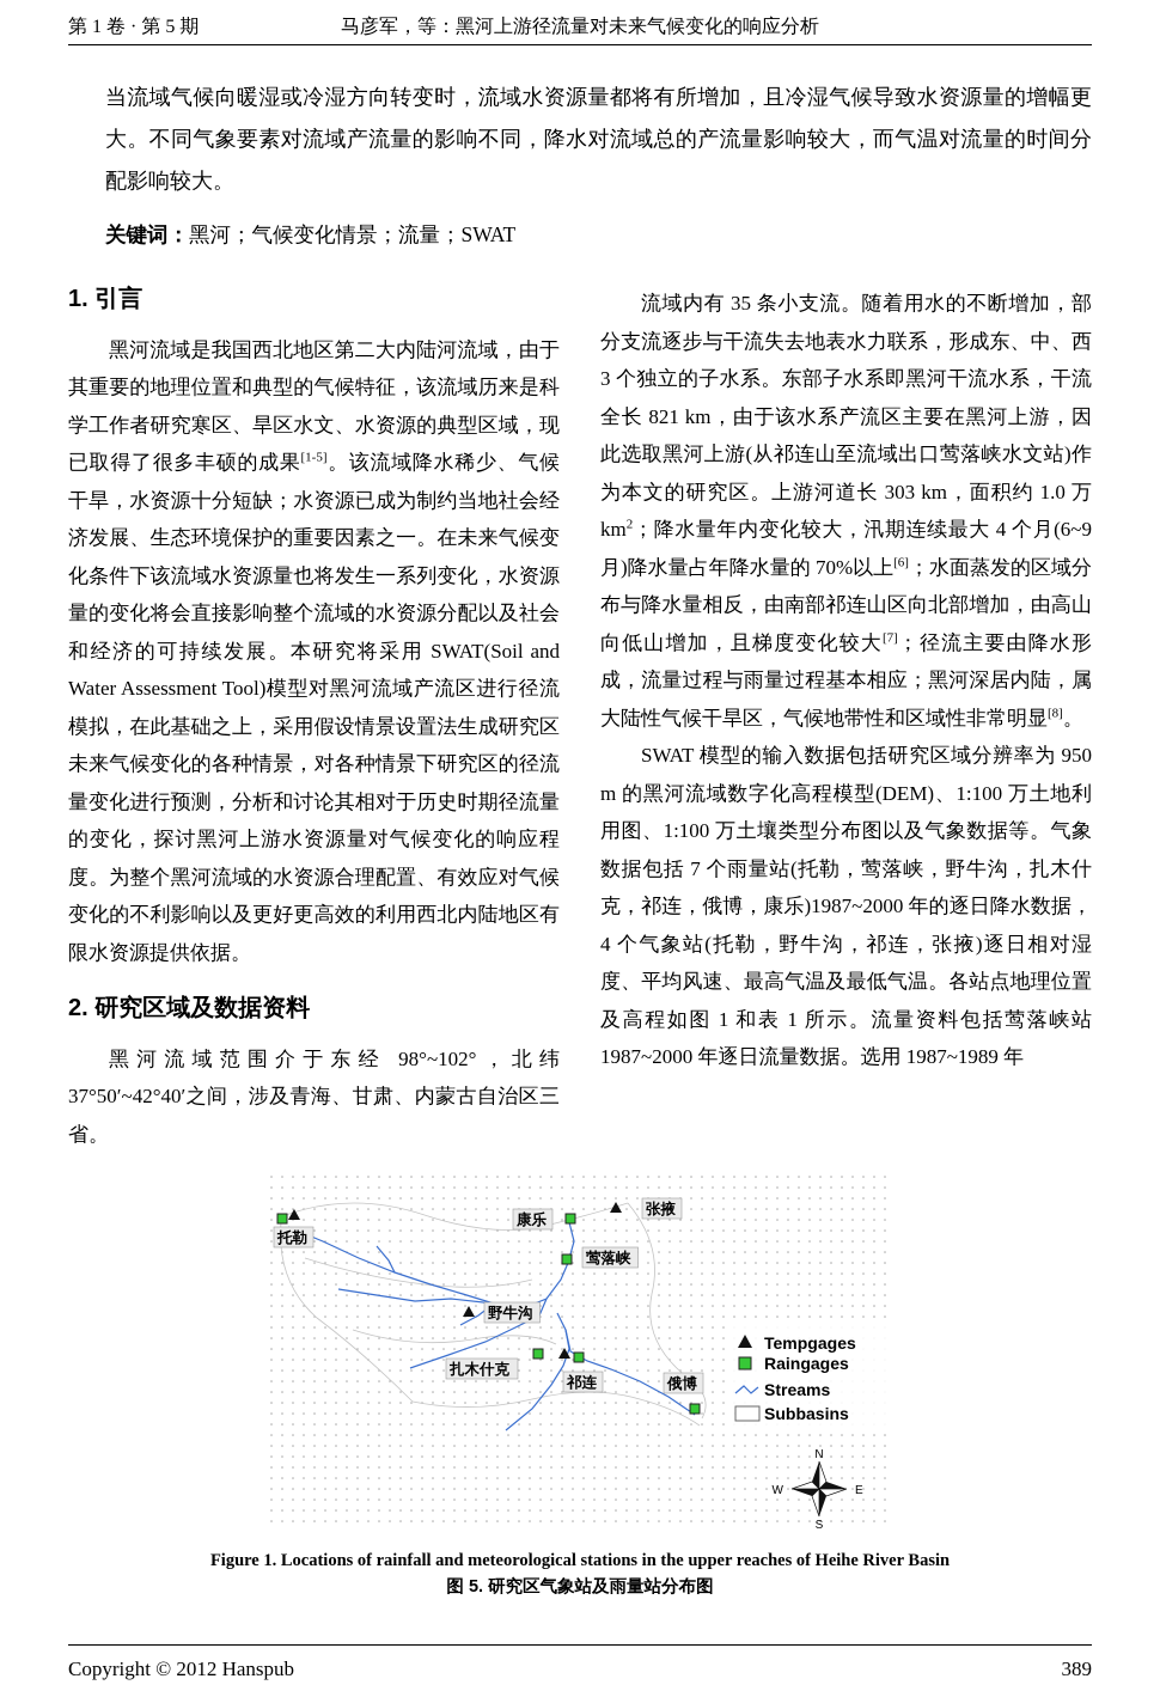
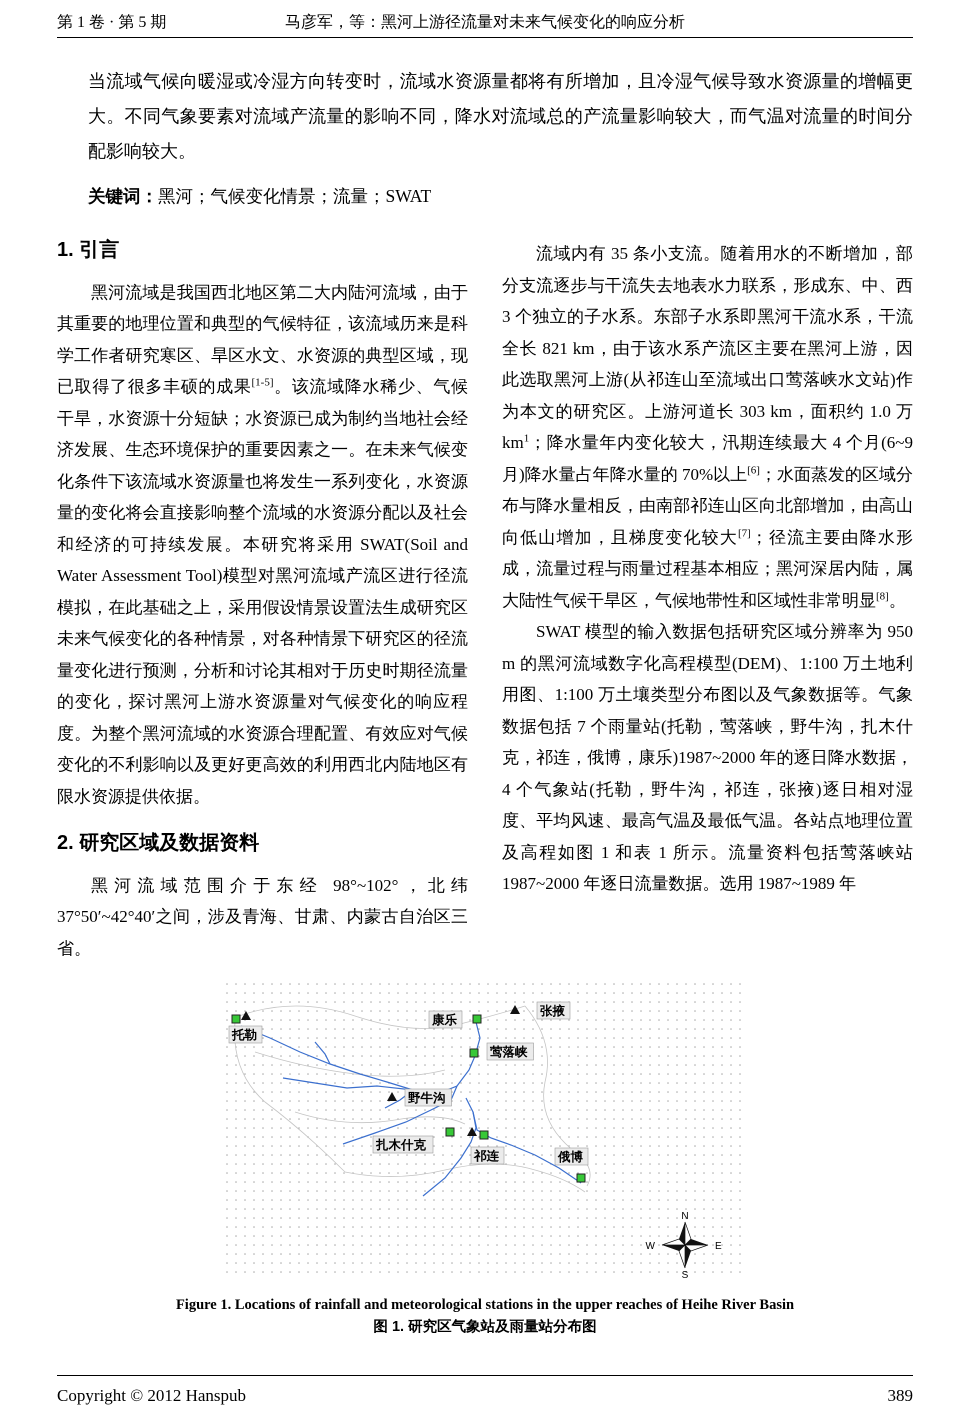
  第 1 卷 · 第 5 期
  马彦军，等：黑河上游径流量对未来气候变化的响应分析
  当流域气候向暖湿或冷湿方向转变时，流域水资源量都将有所增加，且冷湿气候导致水资源量的增幅更大。不同气象要素对流域产流量的影响不同，降水对流域总的产流量影响较大，而气温对流量的时间分配影响较大。
  关键词：黑河；气候变化情景；流量；SWAT
  1. 引言
  黑河流域是我国西北地区第二大内陆河流域，由于其重要的地理位置和典型的气候特征，该流域历来是科学工作者研究寒区、旱区水文、水资源的典型区域，现已取得了很多丰硕的成果[1-5]。该流域降水稀少、气候干旱，水资源十分短缺；水资源已成为制约当地社会经济发展、生态环境保护的重要因素之一。在未来气候变化条件下该流域水资源量也将发生一系列变化，水资源量的变化将会直接影响整个流域的水资源分配以及社会和经济的可持续发展。本研究将采用 SWAT(Soil and Water Assessment Tool)模型对黑河流域产流区进行径流模拟，在此基础之上，采用假设情景设置法生成研究区未来气候变化的各种情景，对各种情景下研究区的径流量变化进行预测，分析和讨论其相对于历史时期径流量的变化，探讨黑河上游水资源量对气候变化的响应程度。为整个黑河流域的水资源合理配置、有效应对气候变化的不利影响以及更好更高效的利用西北内陆地区有限水资源提供依据。
  2. 研究区域及数据资料
  黑河流域范围介于东经 98°~102°，北纬 37°50′~42°40′之间，涉及青海、甘肃、内蒙古自治区三省。
- 流域内有 35 条小支流。随着用水的不断增加，部分支流逐步与干流失去地表水力联系，形成东、中、西 3 个独立的子水系。东部子水系即黑河干流水系，干流全长 821 km，由于该水系产流区主要在黑河上游，因此选取黑河上游(从祁连山至流域出口莺落峡水文站)作为本文的研究区。上游河道长 303 km，面积约 1.0 万 km2；降水量年内变化较大，汛期连续最大 4 个月(6~9 月)降水量占年降水量的 70%以上[6]；水面蒸发的区域分布与降水量相反，由南部祁连山区向北部增加，由高山向低山增加，且梯度变化较大[7]；径流主要由降水形成，流量过程与雨量过程基本相应；黑河深居内陆，属大陆性气候干旱区，气候地带性和区域性非常明显[8]。
+ 流域内有 35 条小支流。随着用水的不断增加，部分支流逐步与干流失去地表水力联系，形成东、中、西 3 个独立的子水系。东部子水系即黑河干流水系，干流全长 821 km，由于该水系产流区主要在黑河上游，因此选取黑河上游(从祁连山至流域出口莺落峡水文站)作为本文的研究区。上游河道长 303 km，面积约 1.0 万 km1；降水量年内变化较大，汛期连续最大 4 个月(6~9 月)降水量占年降水量的 70%以上[6]；水面蒸发的区域分布与降水量相反，由南部祁连山区向北部增加，由高山向低山增加，且梯度变化较大[7]；径流主要由降水形成，流量过程与雨量过程基本相应；黑河深居内陆，属大陆性气候干旱区，气候地带性和区域性非常明显[8]。
  SWAT 模型的输入数据包括研究区域分辨率为 950 m 的黑河流域数字化高程模型(DEM)、1:100 万土地利用图、1:100 万土壤类型分布图以及气象数据等。气象数据包括 7 个雨量站(托勒，莺落峡，野牛沟，扎木什克，祁连，俄博，康乐)1987~2000 年的逐日降水数据，4 个气象站(托勒，野牛沟，祁连，张掖)逐日相对湿度、平均风速、最高气温及最低气温。各站点地理位置及高程如图 1 和表 1 所示。流量资料包括莺落峡站 1987~2000 年逐日流量数据。选用 1987~1989 年
  托勒
  康乐
  张掖
  莺落峡
  野牛沟
  扎木什克
  祁连
  俄博
- Tempgages
- Raingages
- Streams
- Subbasins
  N
  W
  E
  S
  Figure 1. Locations of rainfall and meteorological stations in the upper reaches of Heihe River Basin
- 图 5. 研究区气象站及雨量站分布图
+ 图 1. 研究区气象站及雨量站分布图
  Copyright © 2012 Hanspub
  389
